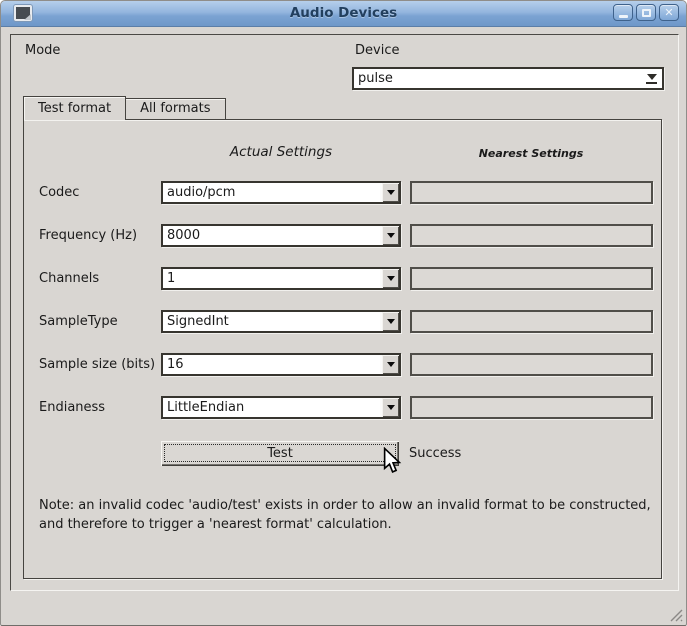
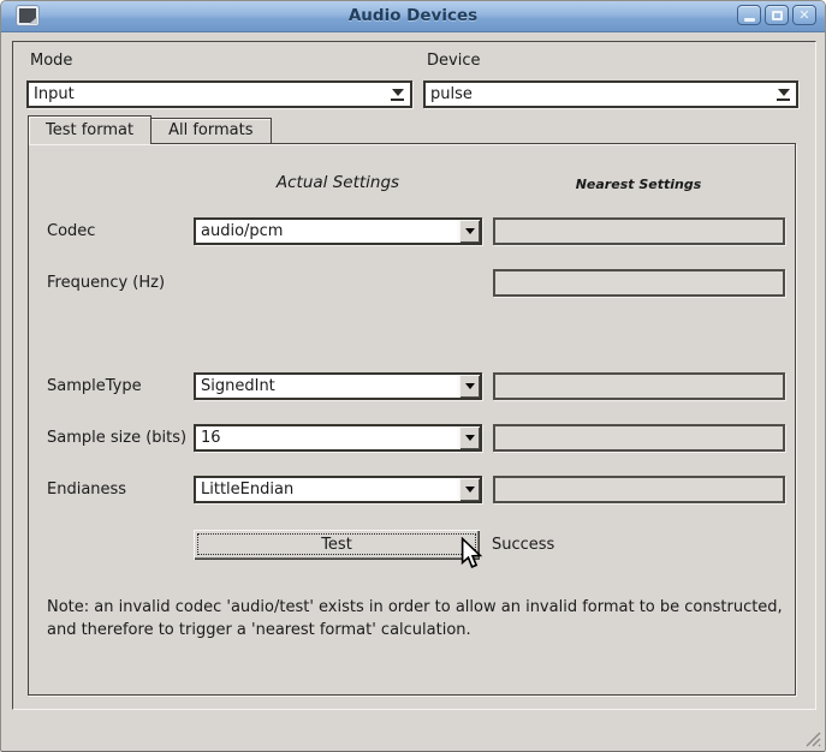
  Audio Devices
  ✕
  Mode
+ Input
  Device
  pulse
  Test format
  All formats
  Actual Settings
  Nearest Settings
  Codec
  audio/pcm
  Frequency (Hz)
- 8000
- Channels
- 1
  SampleType
  SignedInt
  Sample size (bits)
  16
  Endianess
  LittleEndian
  Test
  Success
  Note: an invalid codec 'audio/test' exists in order to allow an invalid format to be constructed, and therefore to trigger a 'nearest format' calculation.
